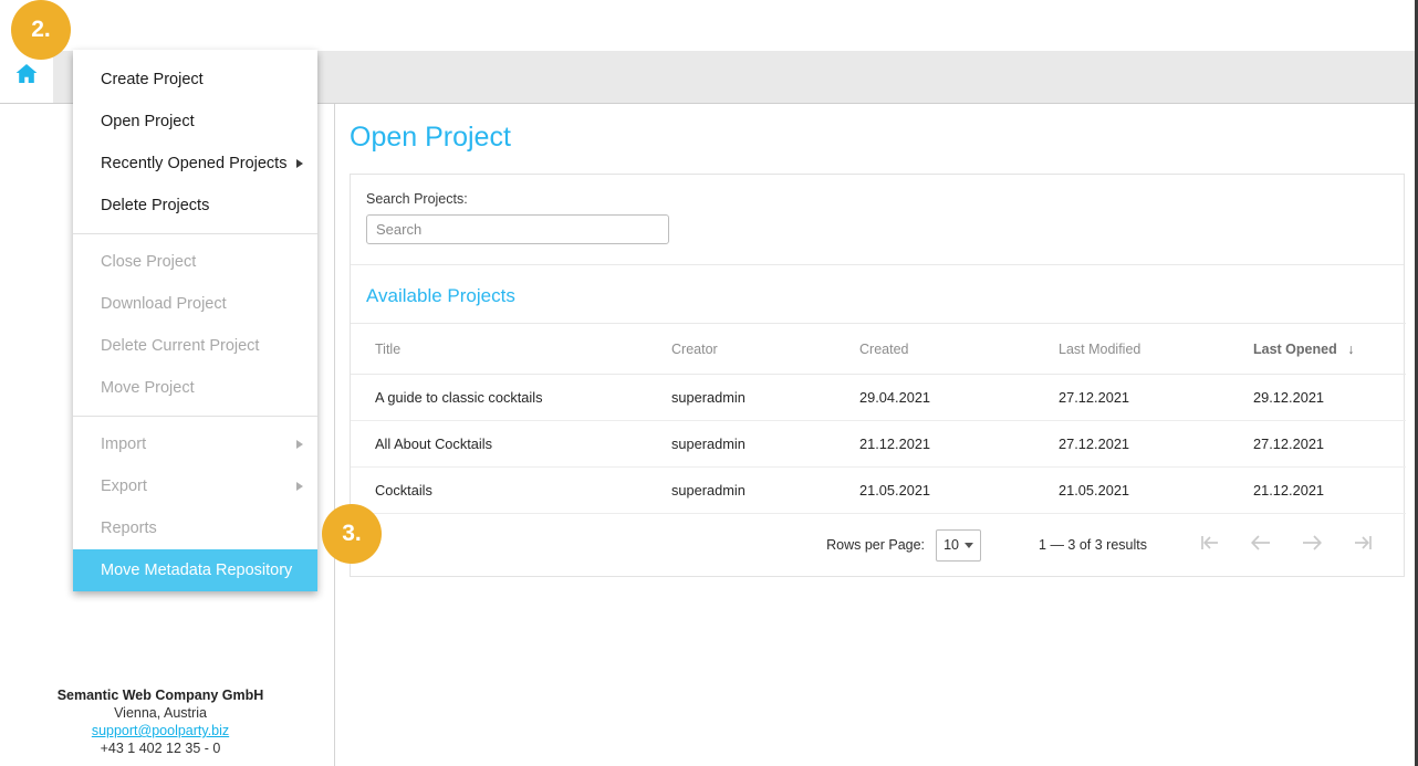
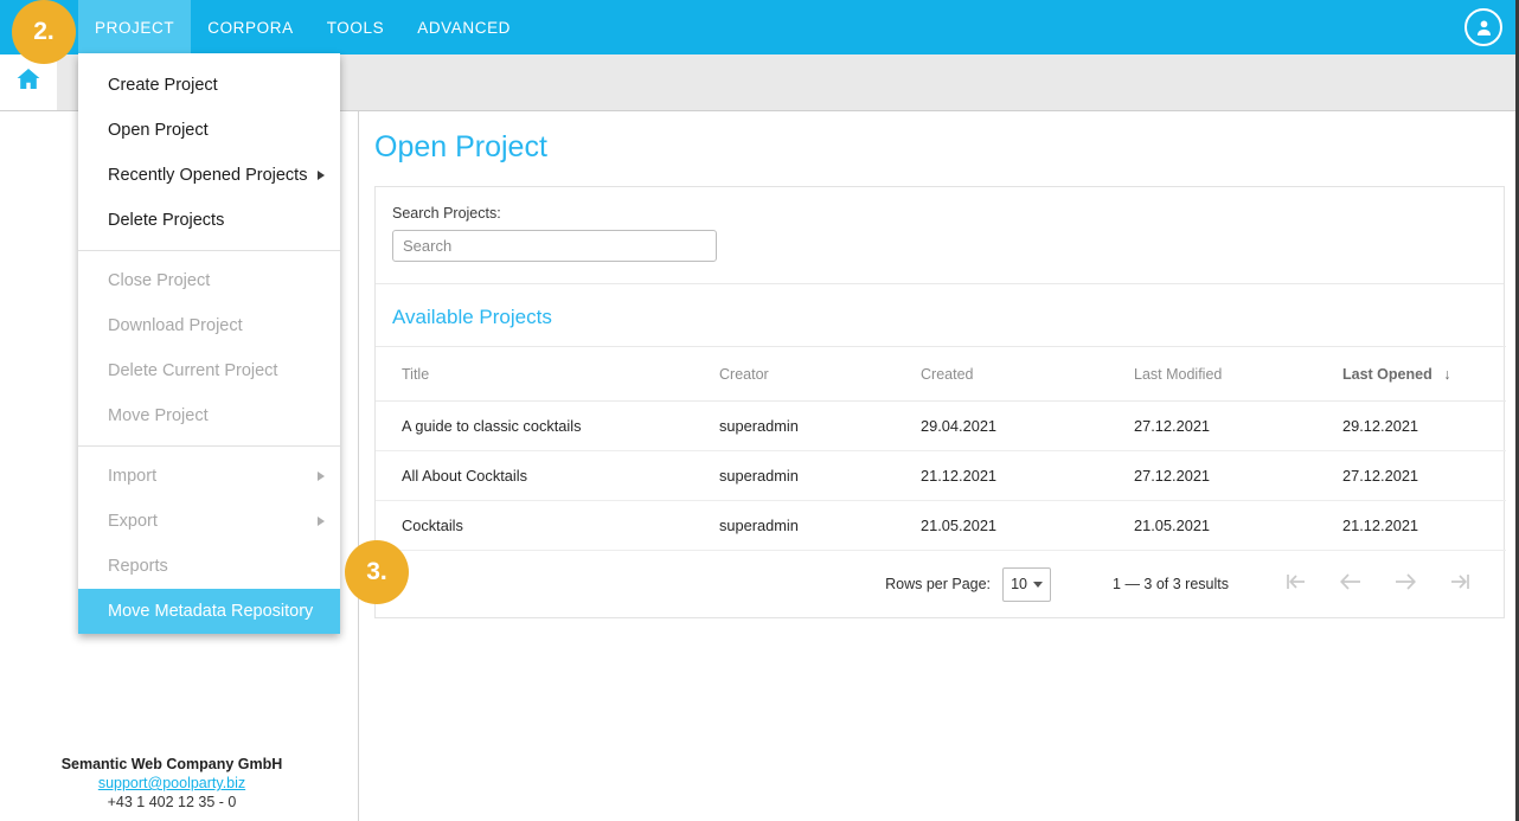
+ PROJECT
+ CORPORA
+ TOOLS
+ ADVANCED
  Semantic Web Company GmbH
- Vienna, Austria
  support@poolparty.biz
  +43 1 402 12 35 - 0
  Open Project
  Search Projects:
  Search
  Available Projects
  Title	Creator	Created	Last Modified	Last Opened ↓
  A guide to classic cocktails	superadmin	29.04.2021	27.12.2021	29.12.2021
  All About Cocktails	superadmin	21.12.2021	27.12.2021	27.12.2021
  Cocktails	superadmin	21.05.2021	21.05.2021	21.12.2021
  Rows per Page:
  10
  1 — 3 of 3 results
  Create Project
  Open Project
  Recently Opened Projects
  Delete Projects
  Close Project
  Download Project
  Delete Current Project
  Move Project
  Import
  Export
  Reports
  Move Metadata Repository
  2.
  3.
